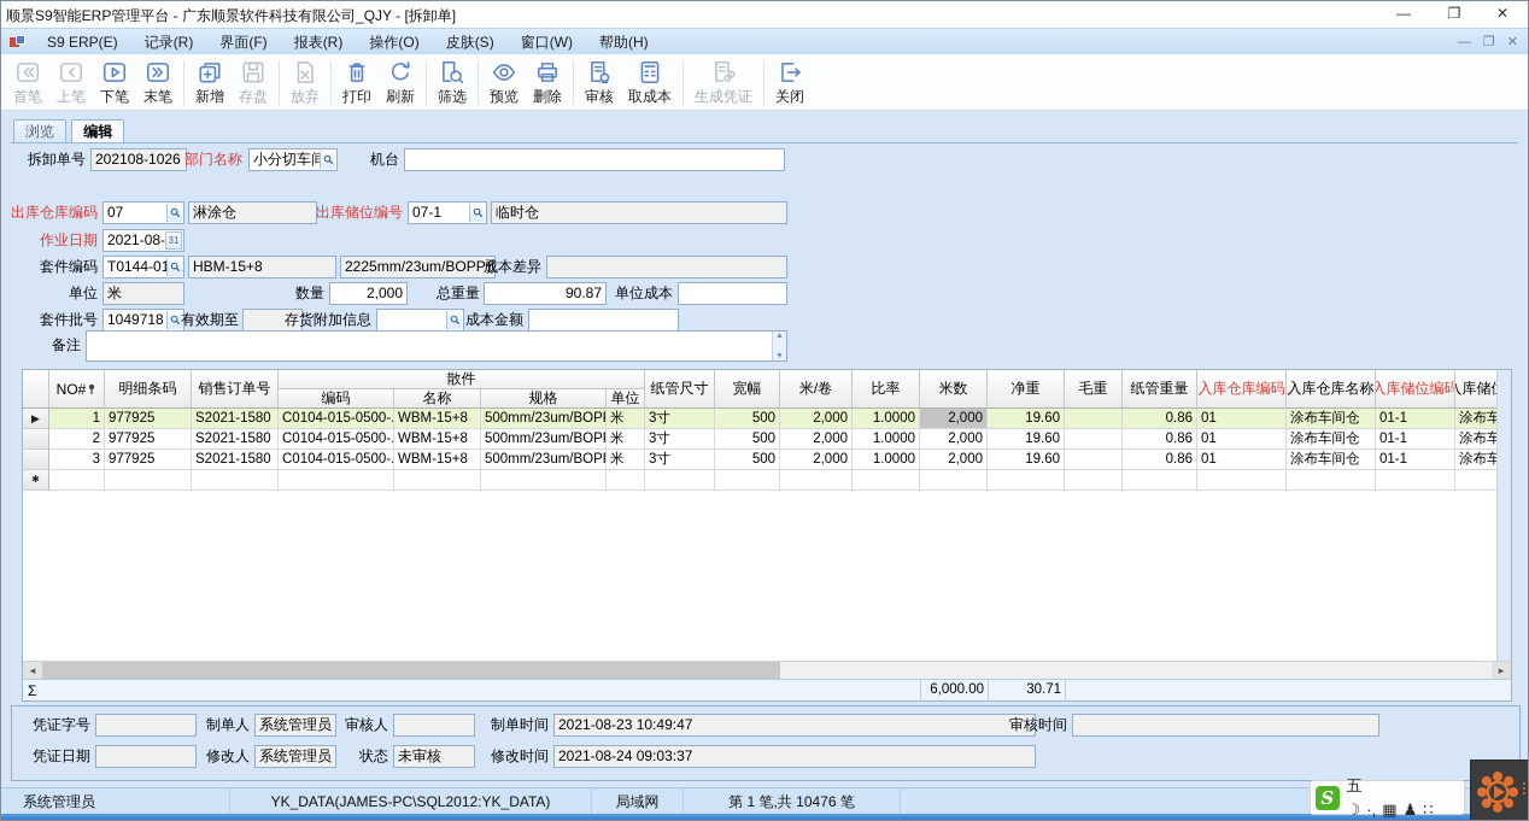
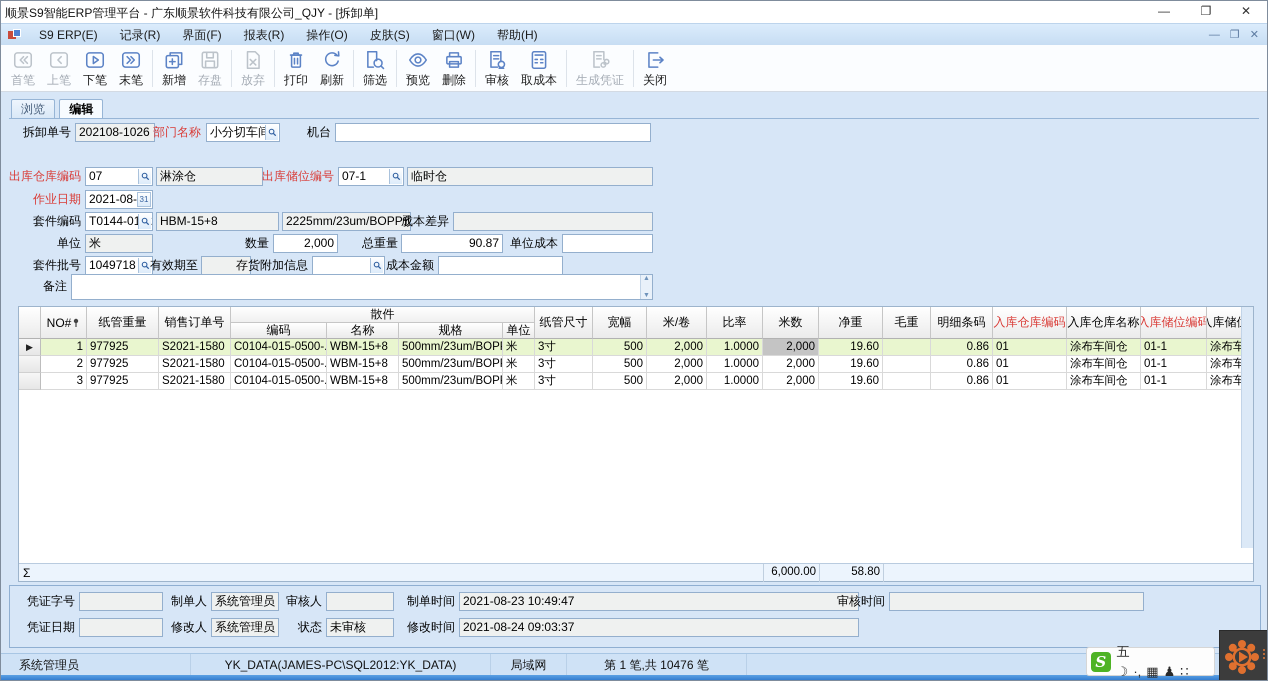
  顺景S9智能ERP管理平台 - 广东顺景软件科技有限公司_QJY - [拆卸单]
  —
  ❐
  ✕
  S9 ERP(E) 记录(R) 界面(F) 报表(R) 操作(O) 皮肤(S) 窗口(W) 帮助(H)
  —
  ❐
  ✕
  首笔
  上笔
  下笔
  末笔
  新增
  存盘
  放弃
  打印
  刷新
  筛选
  预览
  删除
  审核
  取成本
  生成凭证
  关闭
  浏览 编辑
  拆卸单号
  202108-1026
  部门名称
  小分切车间
  机台
  出库仓库编码
  07
  淋涂仓
  出库储位编号
  07-1
  临时仓
  作业日期
  2021-08-
  31
  套件编码
  HBM-15+8
  2225mm/23um/BOPP预
  成本差异
  单位
  米
  数量
  2,000
  总重量
  90.87
  单位成本
  套件批号
  1049718
  有效期至
  存货附加信息
  成本金额
  备注
  NO#
- 明细条码
+ 纸管重量
  销售订单号
  散件
  编码
  名称
  规格
  单位
  纸管尺寸
  宽幅
  米/卷
  比率
  米数
  净重
  毛重
- 纸管重量
+ 明细条码
  入库仓库编码
  入库仓库名称
  入库储位编码
  ▶
  1
  977925
  S2021-1580
  C0104-015-0500-.
  WBM-15+8
  500mm/23um/BOP
  米
  3寸
  500
  2,000
  1.0000
  2,000
  19.60
  0.86
  01
  涂布车间仓
  01-1
  2
  977925
  S2021-1580
  C0104-015-0500-.
  WBM-15+8
  500mm/23um/BOPP
  米
  3寸
  500
  2,000
  1.0000
  2,000
  19.60
  0.86
  01
  涂布车间仓
  01-1
  3
  977925
  S2021-1580
  C0104-015-0500-.
  WBM-15+8
  500mm/23um/BOPP
  米
  3寸
  500
  2,000
  1.0000
  2,000
  19.60
  0.86
  01
  涂布车间仓
  01-1
- ✱
- ◂
- ▸
  Σ
  6,000.00
- 30.71
+ 58.80
  凭证字号
  制单人
  系统管理员
  审核人
  制单时间
  2021-08-23 10:49:47
  审核时间
  凭证日期
  修改人
  系统管理员
  状态
  未审核
  修改时间
  2021-08-24 09:03:37
  系统管理员
  YK_DATA(JAMES-PC\SQL2012:YK_DATA)
  局域网
  第 1 笔,共 10476 笔
  S
  五☽ ·, ▦ ♟ ∷
